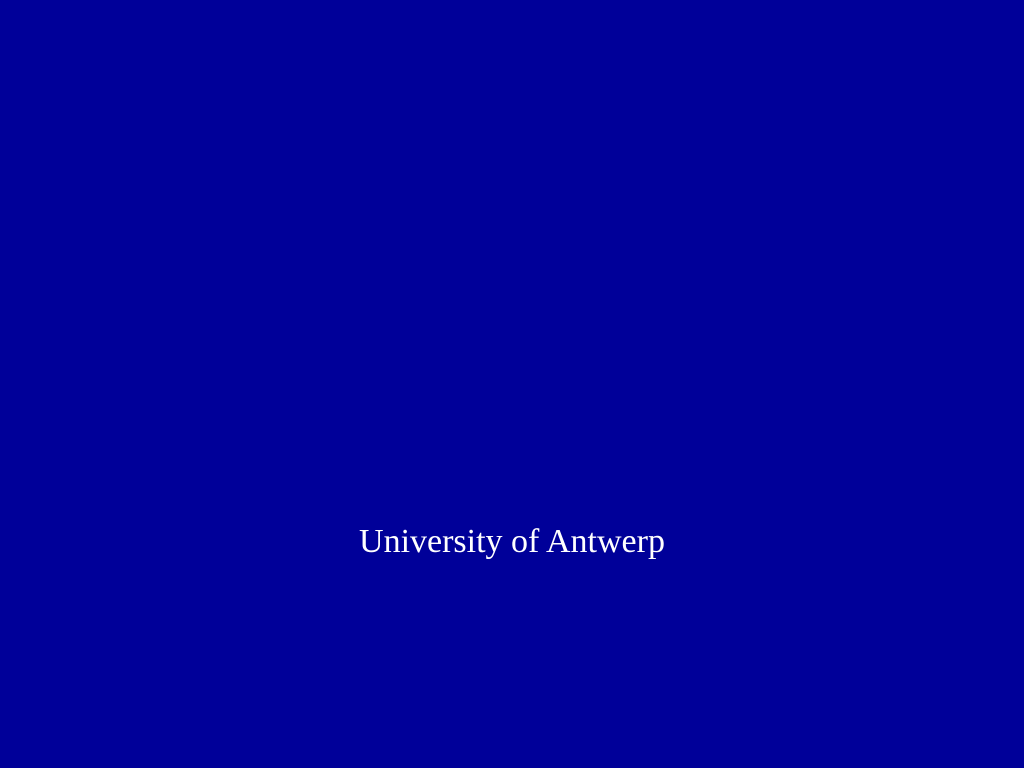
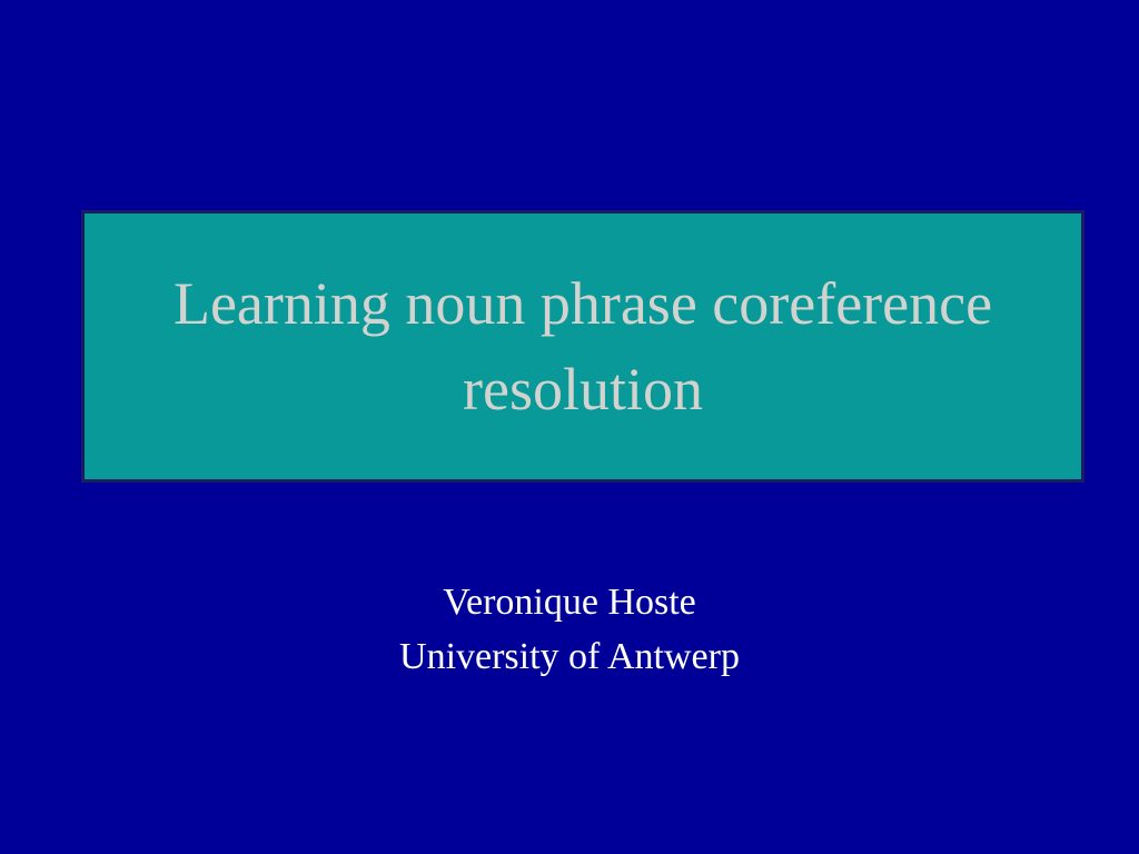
+ Learning noun phrase coreference resolution
+ Veronique Hoste
  University of Antwerp
